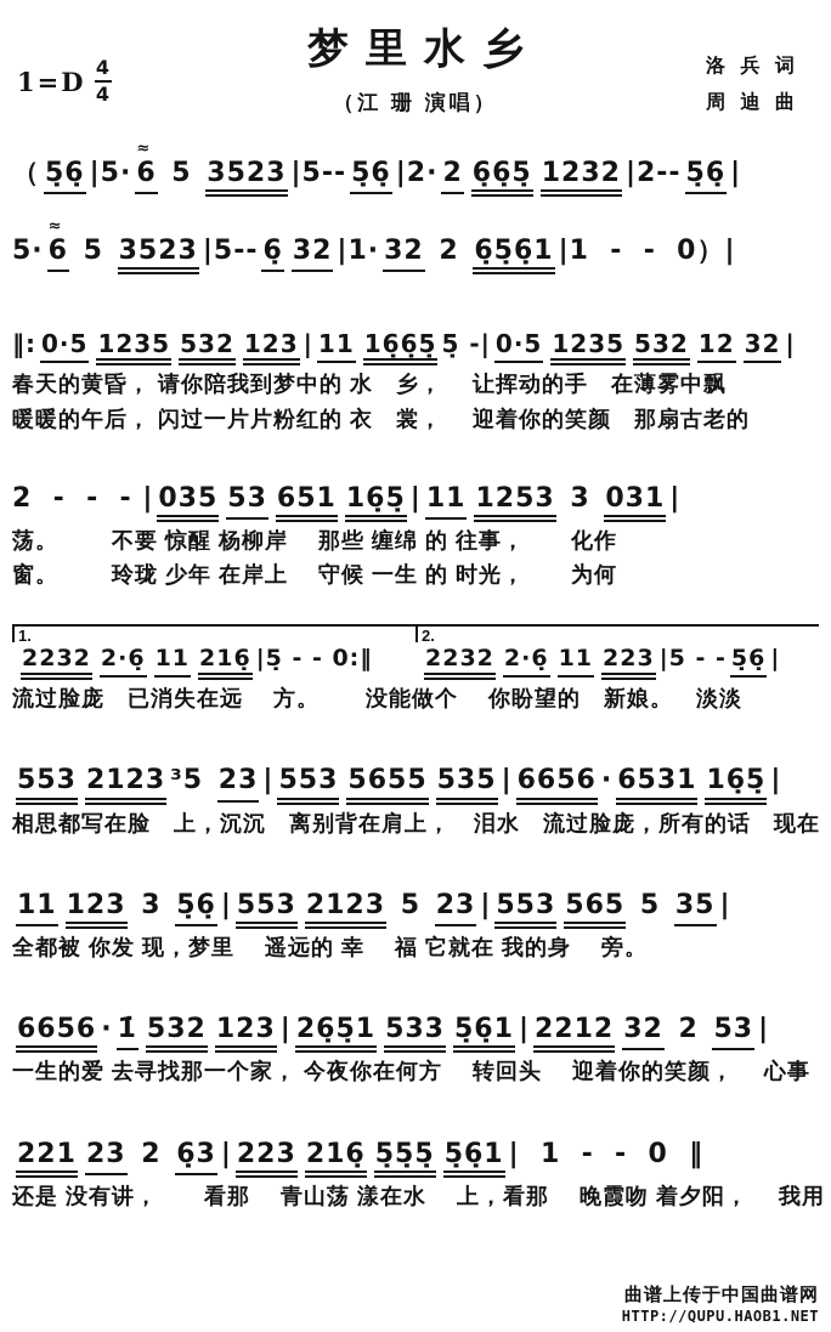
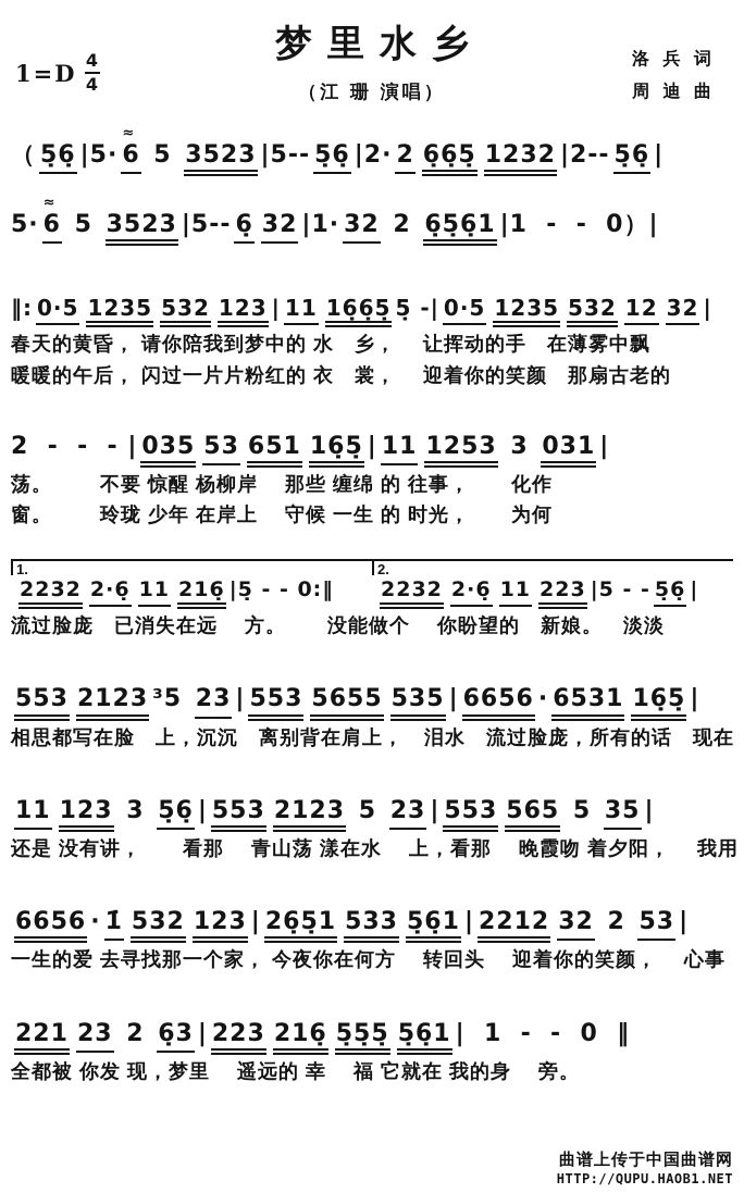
  1=D
  4
  4
  梦里水乡
  （江 珊 演唱）
  洛 兵 词
  周 迪 曲
  （ 5̣6̣ |5· 6 5 3523 |5-- 5̣6̣ |2· 2 6̣6̣5̣ 1232 |2-- 5̣6̣ |
  5· 6 5 3523 |5-- 6̣ 32 |1· 32 2 6̣5̣6̣1 |1 - - 0）|
  ‖: 0·5 1235 532 123 | 11 16̣6̣5̣ 5̣ -| 0·5 1235 532 12 32 |
  春天的黄昏， 请你陪我到梦中的 水 乡， 让挥动的手 在薄雾中飘
  暖暖的午后， 闪过一片片粉红的 衣 裳， 迎着你的笑颜 那扇古老的
  2 - - - | 035 53 651 16̣5̣ | 11 1253 3 031 |
  荡。 不要 惊醒 杨柳岸 那些 缠绵 的 往事， 化作
  窗。 玲珑 少年 在岸上 守候 一生 的 时光， 为何
  1.
  2232 2·6̣ 11 216̣ |5̣ - - 0:‖
  2.
  2232 2·6̣ 11 223 |5 - - 5̣6̣ |
  流过脸庞 已消失在远 方。 没能做个 你盼望的 新娘。 淡淡
  553 2123 ³5 23 | 553 5655 535 | 6656 · 6531 16̣5̣ |
  相思都写在脸 上，沉沉 离别背在肩上， 泪水 流过脸庞，所有的话 现在
  11 123 3 5̣6̣ | 553 2123 5 23 | 553 565 5 35 |
- 全都被 你发 现，梦里 遥远的 幸 福 它就在 我的身 旁。
+ 还是 没有讲， 看那 青山荡 漾在水 上，看那 晚霞吻 着夕阳， 我用
  6656 · 1̇ 532 123 | 26̣5̣1 533 5̣6̣1 | 2212 32 2 53 |
  一生的爱 去寻找那一个家， 今夜你在何方 转回头 迎着你的笑颜， 心事
  221 23 2 6̣3 | 223 216̣ 5̣5̣5̣ 5̣6̣1 | 1 - - 0 ‖
- 还是 没有讲， 看那 青山荡 漾在水 上，看那 晚霞吻 着夕阳， 我用
+ 全都被 你发 现，梦里 遥远的 幸 福 它就在 我的身 旁。
  曲谱上传于中国曲谱网
  HTTP://QUPU.HAOB1.NET
